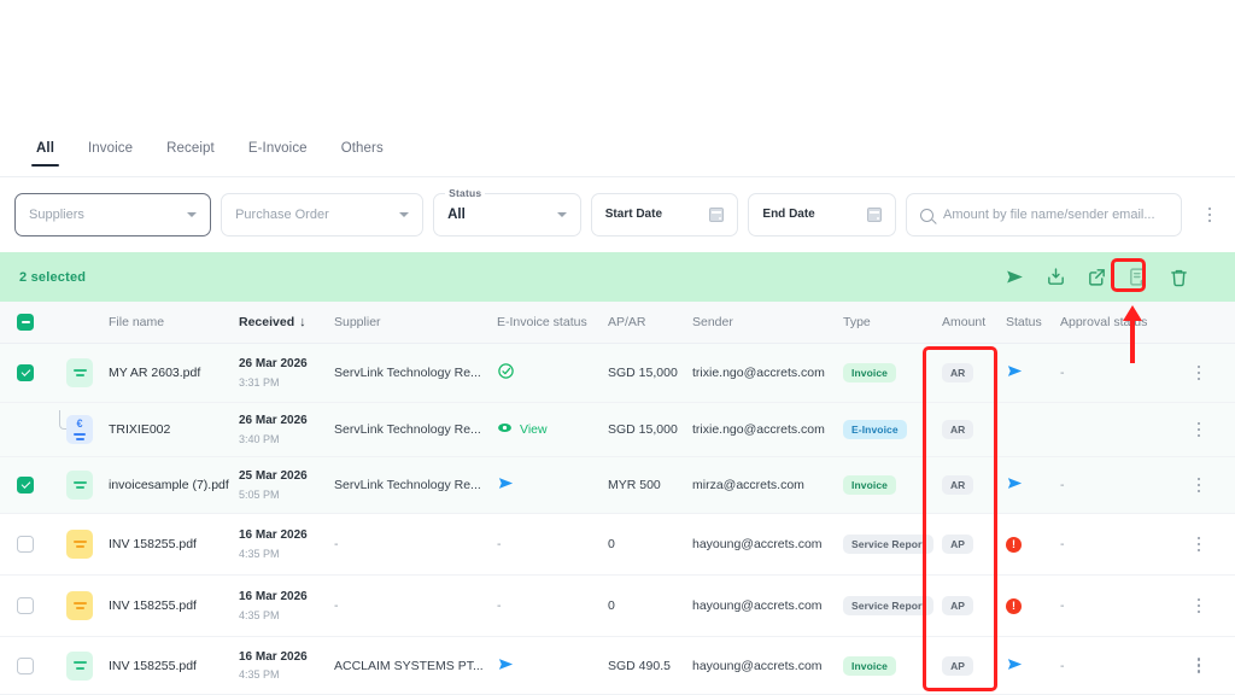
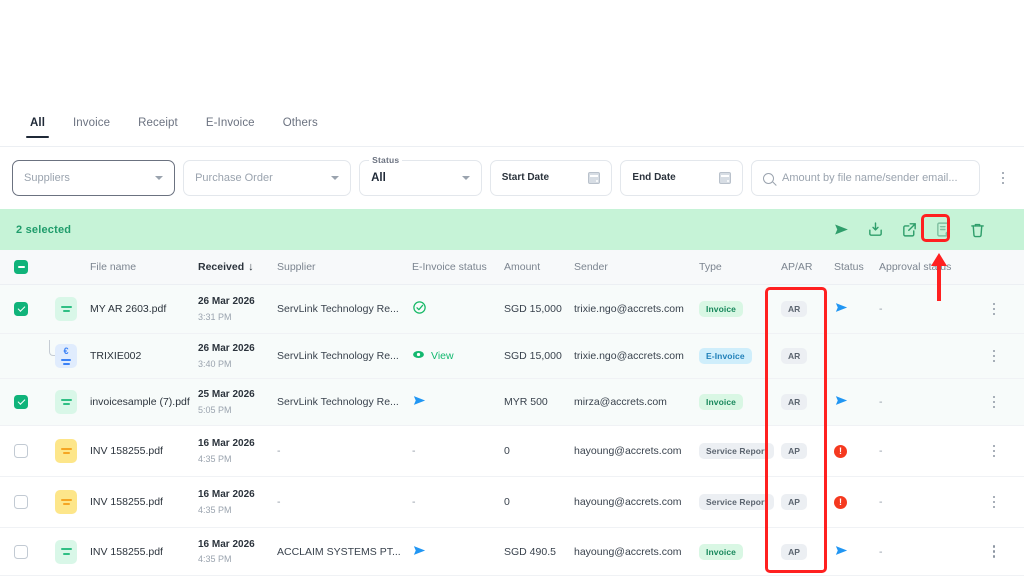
  All
  Invoice
  Receipt
  E-Invoice
  Others
  Suppliers
  Purchase Order
  Status
  All
  Start Date
  End Date
  Amount by file name/sender email...
  2 selected
  File name
  Received
  ↓
  Supplier
  E-Invoice status
- AP/AR
+ Amount
  Sender
  Type
- Amount
+ AP/AR
  Status
  Approval staus
  MY AR 2603.pdf
  26 Mar 2026
  3:31 PM
  ServLink Technology Re...
  SGD 15,000
  trixie.ngo@accrets.com
  Invoice
  AR
  -
  €
  TRIXIE002
  26 Mar 2026
  3:40 PM
  ServLink Technology Re...
  View
  SGD 15,000
  trixie.ngo@accrets.com
  E-Invoice
  AR
  invoicesample (7).pdf
  25 Mar 2026
  5:05 PM
  ServLink Technology Re...
  MYR 500
  mirza@accrets.com
  Invoice
  AR
  -
  INV 158255.pdf
  16 Mar 2026
  4:35 PM
  -
  -
  0
  hayoung@accrets.com
  Service Report
  AP
  !
  -
  INV 158255.pdf
  16 Mar 2026
  4:35 PM
  -
  -
  0
  hayoung@accrets.com
  Service Report
  AP
  !
  -
  INV 158255.pdf
  16 Mar 2026
  4:35 PM
  ACCLAIM SYSTEMS PT...
  SGD 490.5
  hayoung@accrets.com
  Invoice
  AP
  -
